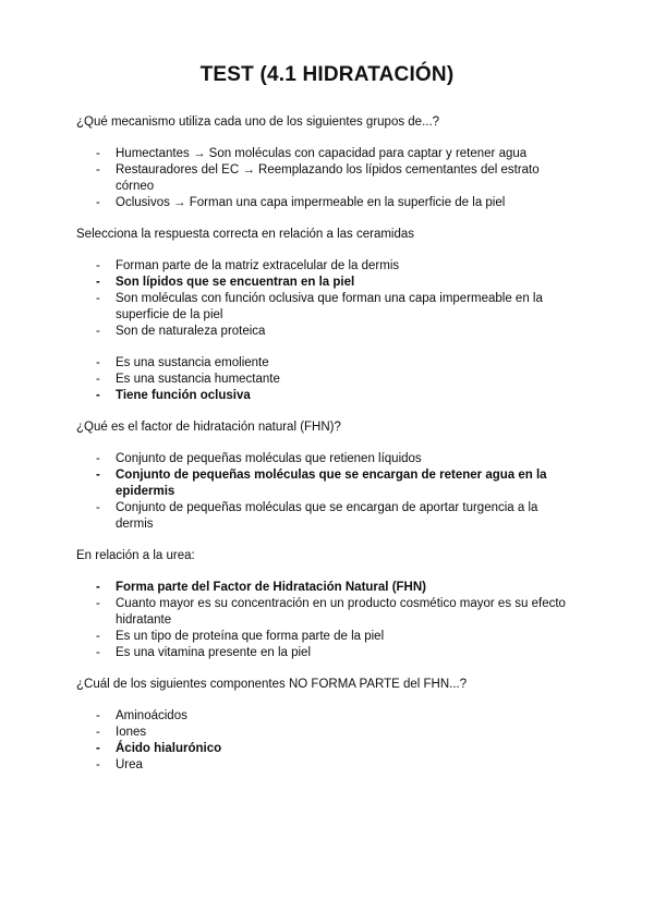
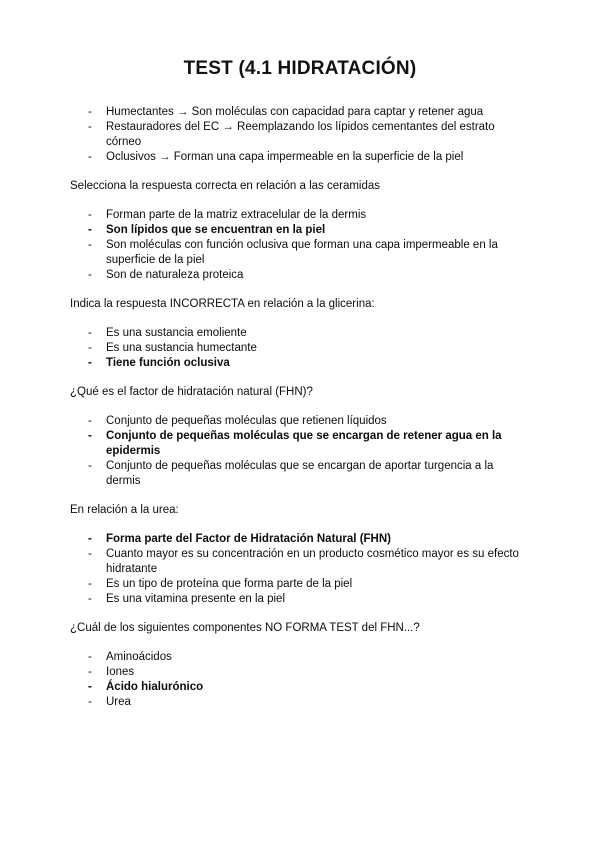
  TEST (4.1 HIDRATACIÓN)
- ¿Qué mecanismo utiliza cada uno de los siguientes grupos de...?
  -
  Humectantes → Son moléculas con capacidad para captar y retener agua
  -
  Restauradores del EC → Reemplazando los lípidos cementantes del estrato córneo
  -
  Oclusivos → Forman una capa impermeable en la superficie de la piel
  Selecciona la respuesta correcta en relación a las ceramidas
  -
  Forman parte de la matriz extracelular de la dermis
  -
  Son lípidos que se encuentran en la piel
  -
  Son moléculas con función oclusiva que forman una capa impermeable en la superficie de la piel
  -
  Son de naturaleza proteica
+ Indica la respuesta INCORRECTA en relación a la glicerina:
  -
  Es una sustancia emoliente
  -
  Es una sustancia humectante
  -
  Tiene función oclusiva
  ¿Qué es el factor de hidratación natural (FHN)?
  -
  Conjunto de pequeñas moléculas que retienen líquidos
  -
  Conjunto de pequeñas moléculas que se encargan de retener agua en la epidermis
  -
  Conjunto de pequeñas moléculas que se encargan de aportar turgencia a la dermis
  En relación a la urea:
  -
  Forma parte del Factor de Hidratación Natural (FHN)
  -
  Cuanto mayor es su concentración en un producto cosmético mayor es su efecto hidratante
  -
  Es un tipo de proteína que forma parte de la piel
  -
  Es una vitamina presente en la piel
- ¿Cuál de los siguientes componentes NO FORMA PARTE del FHN...?
+ ¿Cuál de los siguientes componentes NO FORMA TEST del FHN...?
  -
  Aminoácidos
  -
  Iones
  -
  Ácido hialurónico
  -
  Urea
